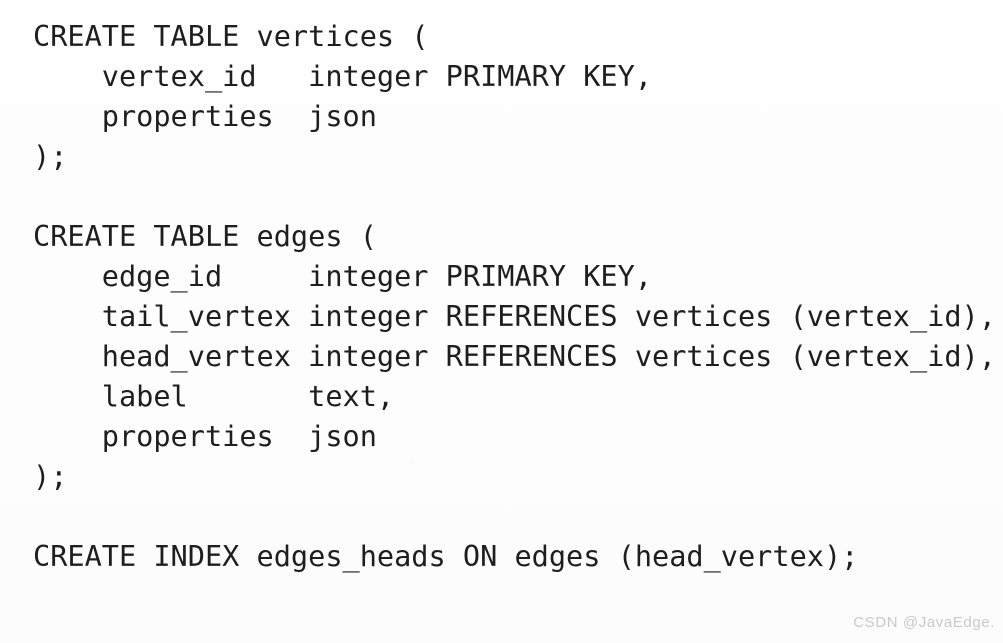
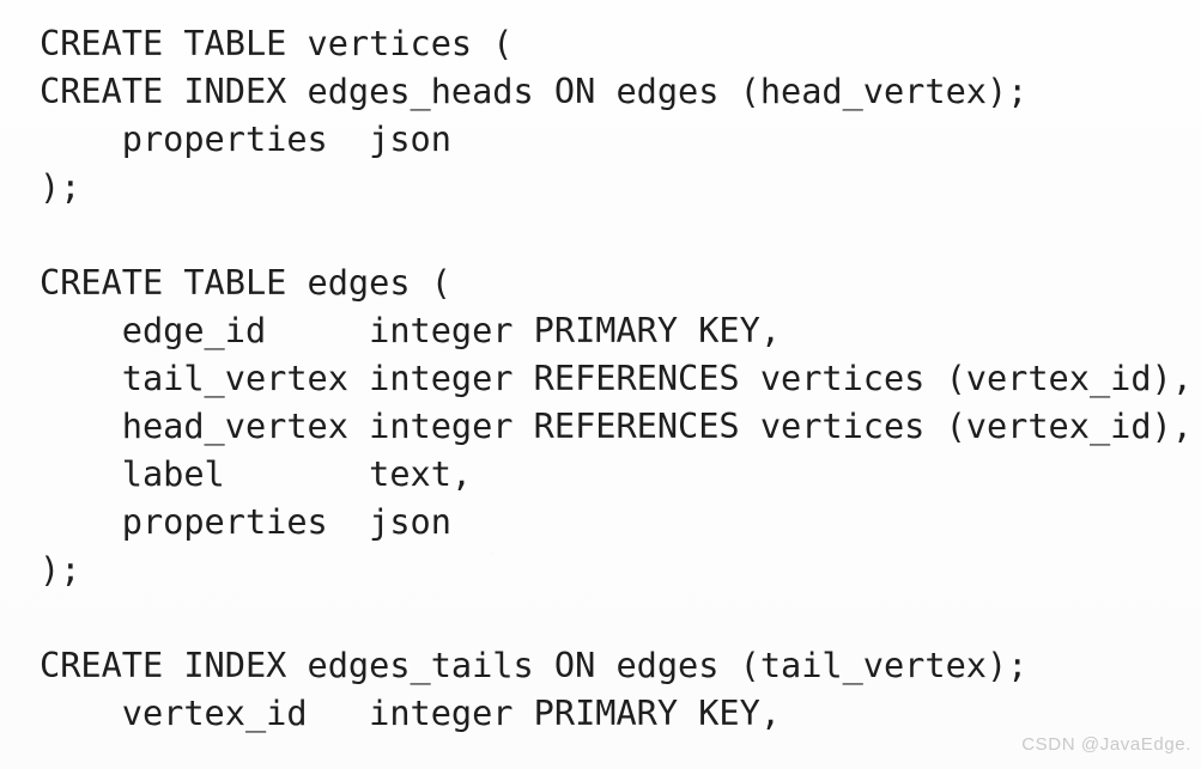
  CREATE TABLE vertices (
- vertex_id integer PRIMARY KEY,
+ CREATE INDEX edges_heads ON edges (head_vertex);
  properties json
  );
  CREATE TABLE edges (
  edge_id integer PRIMARY KEY,
  tail_vertex integer REFERENCES vertices (vertex_id),
  head_vertex integer REFERENCES vertices (vertex_id),
  label text,
  properties json
  );
+ CREATE INDEX edges_tails ON edges (tail_vertex);
- CREATE INDEX edges_heads ON edges (head_vertex);
+ vertex_id integer PRIMARY KEY,
  CSDN @JavaEdge.
